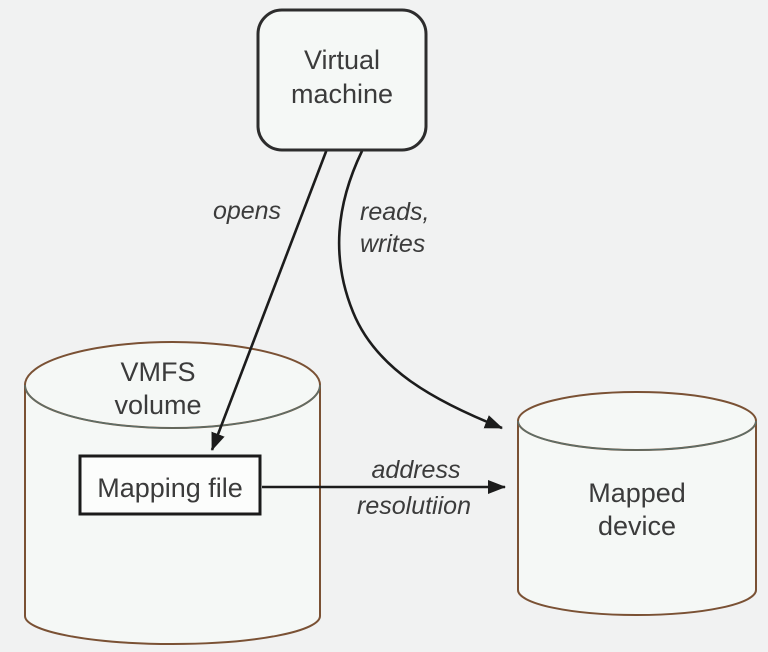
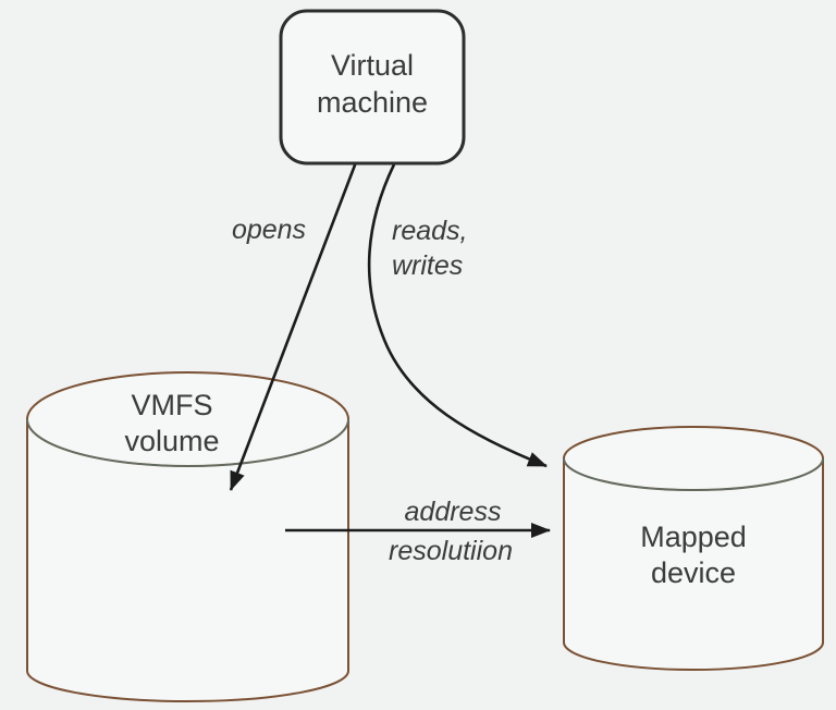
  VMFS
  volume
  Mapped
  device
- Mapping file
  Virtual
  machine
  opens
  reads,
  writes
  address
  resolutiion
